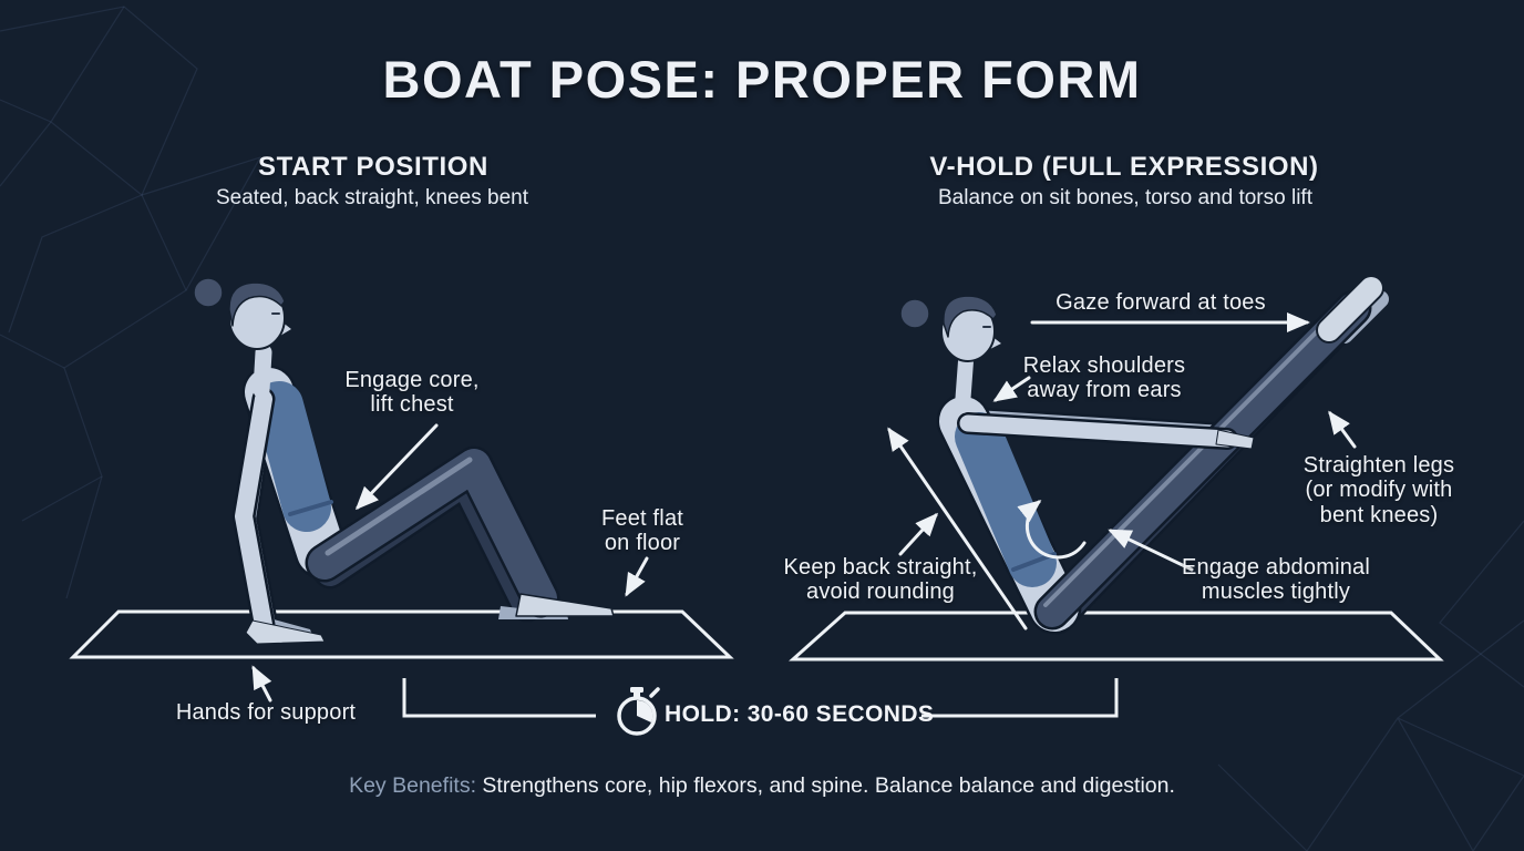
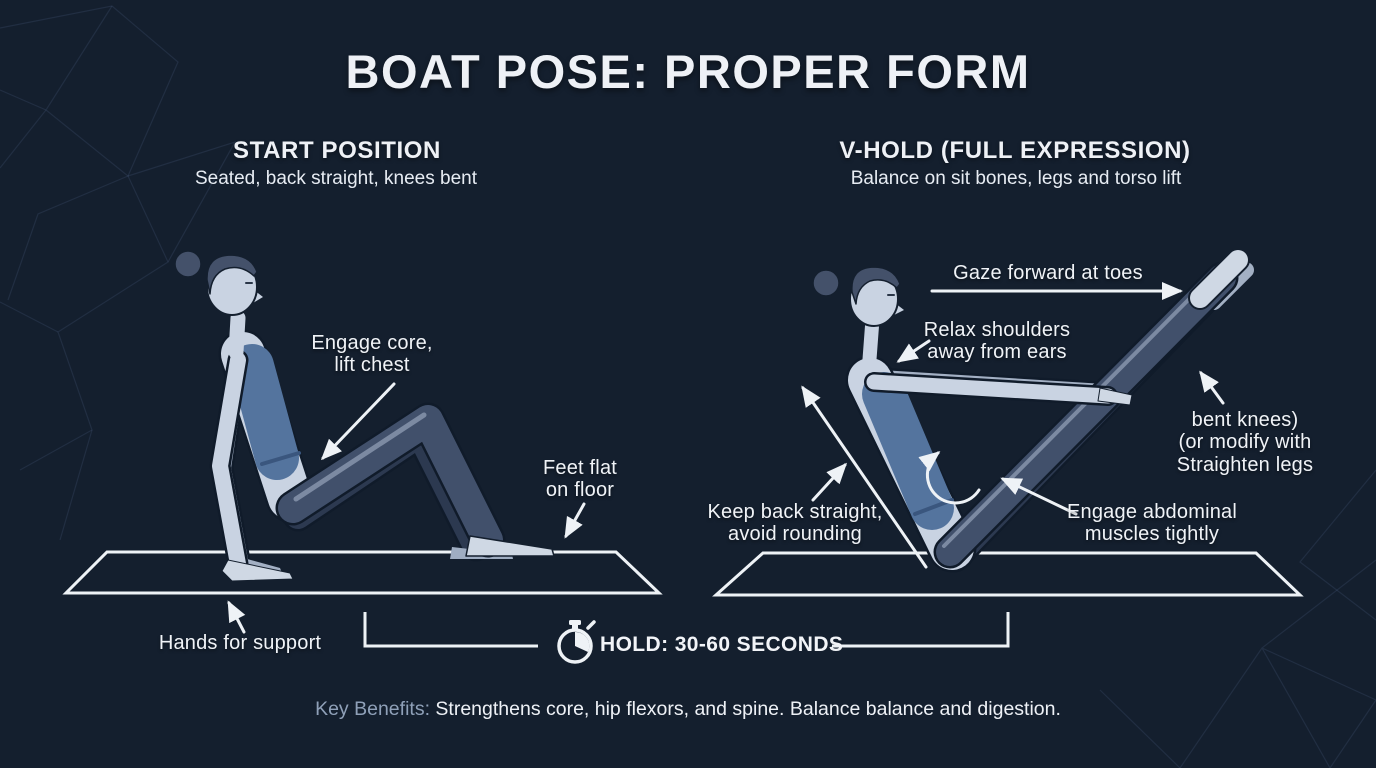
  BOAT POSE: PROPER FORM
  START POSITION
  Seated, back straight, knees bent
  V-HOLD (FULL EXPRESSION)
- Balance on sit bones, torso and torso lift
+ Balance on sit bones, legs and torso lift
  Engage core,
  lift chest
  Feet flat
  on floor
  Hands for support
  Gaze forward at toes
  Relax shoulders
  away from ears
- Straighten legs
+ bent knees)
  (or modify with
- bent knees)
+ Straighten legs
  Keep back straight,
  avoid rounding
  Engage abdominal
  muscles tightly
  HOLD: 30-60 SECONDS
  Key Benefits: Strengthens core, hip flexors, and spine. Balance balance and digestion.
